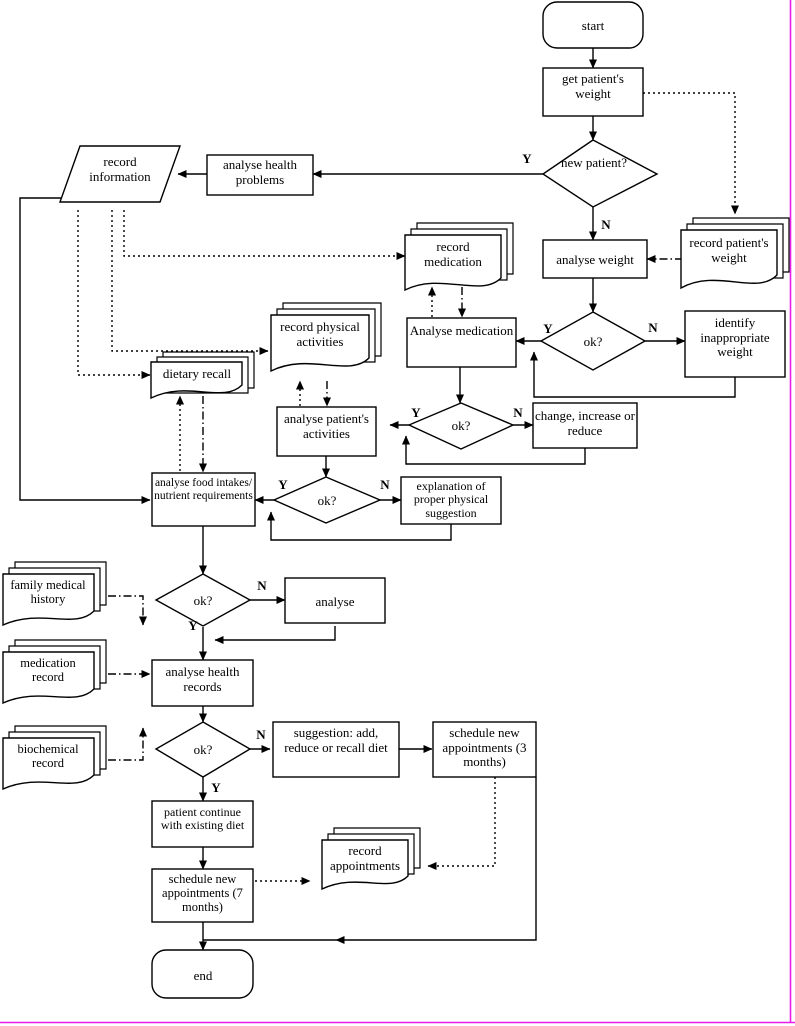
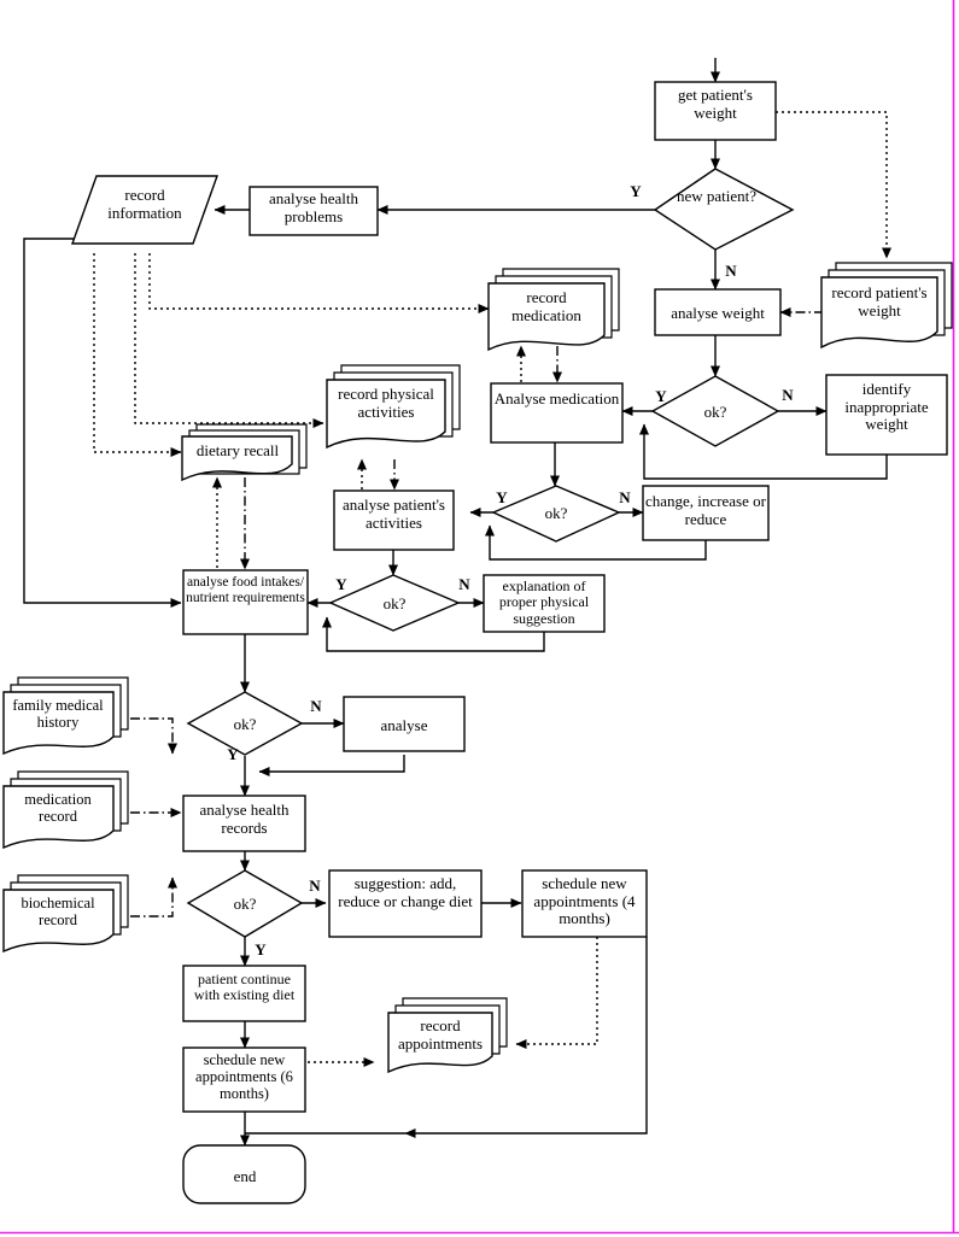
- start
  get patient's weight
  new patient?
  analyse health problems
  record information
  record patient's weight
  analyse weight
  ok?
  identify inappropriate weight
  record medication
  Analyse medication
  ok?
  change, increase or reduce
  record physical activities
  analyse patient's activities
  ok?
  explanation of proper physical suggestion
  dietary recall
  analyse food intakes/ nutrient requirements
  ok?
  analyse
  family medical history
  medication record
  biochemical record
  analyse health records
  ok?
- suggestion: add, reduce or recall diet
+ suggestion: add, reduce or change diet
- schedule new appointments (3 months)
+ schedule new appointments (4 months)
  patient continue with existing diet
  record appointments
- schedule new appointments (7 months)
+ schedule new appointments (6 months)
  end
  Y
  N
  Y
  N
  Y
  N
  Y
  N
  Y
  N
  Y
  N
